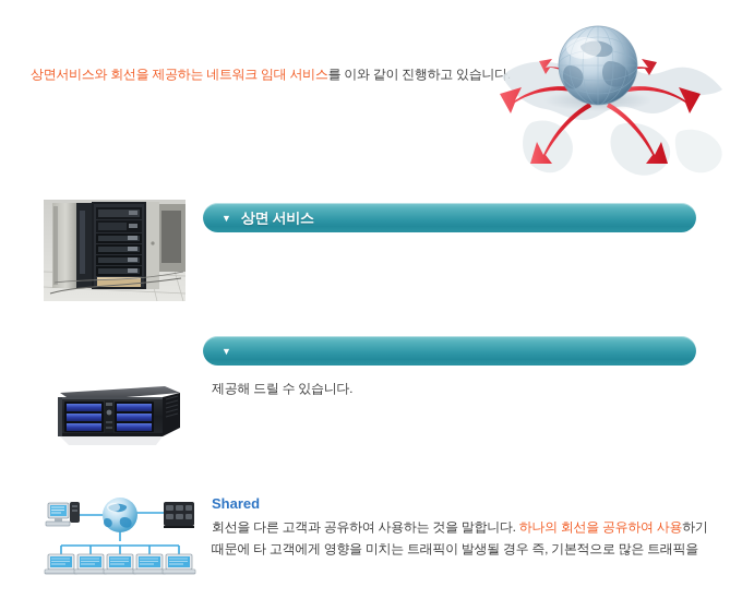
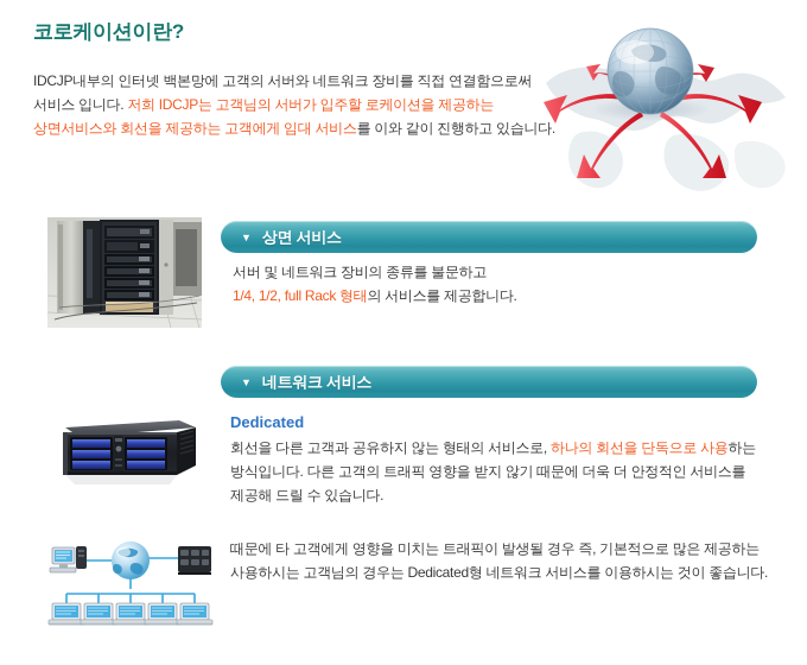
+ 코로케이션이란?
+ IDCJP내부의 인터넷 백본망에 고객의 서버와 네트워크 장비를 직접 연결함으로써
+ 서비스 입니다. 저희 IDCJP는 고객님의 서버가 입주할 로케이션을 제공하는
- 상면서비스와 회선을 제공하는 네트워크 임대 서비스를 이와 같이 진행하고 있습니다.
+ 상면서비스와 회선을 제공하는 고객에게 임대 서비스를 이와 같이 진행하고 있습니다.
  ▼
  상면 서비스
+ 서버 및 네트워크 장비의 종류를 불문하고
+ 1/4, 1/2, full Rack 형태의 서비스를 제공합니다.
  ▼
+ 네트워크 서비스
+ Dedicated
+ 회선을 다른 고객과 공유하지 않는 형태의 서비스로, 하나의 회선을 단독으로 사용하는
+ 방식입니다. 다른 고객의 트래픽 영향을 받지 않기 때문에 더욱 더 안정적인 서비스를
  제공해 드릴 수 있습니다.
- Shared
- 회선을 다른 고객과 공유하여 사용하는 것을 말합니다. 하나의 회선을 공유하여 사용하기
- 때문에 타 고객에게 영향을 미치는 트래픽이 발생될 경우 즉, 기본적으로 많은 트래픽을
+ 때문에 타 고객에게 영향을 미치는 트래픽이 발생될 경우 즉, 기본적으로 많은 제공하는
+ 사용하시는 고객님의 경우는 Dedicated형 네트워크 서비스를 이용하시는 것이 좋습니다.
